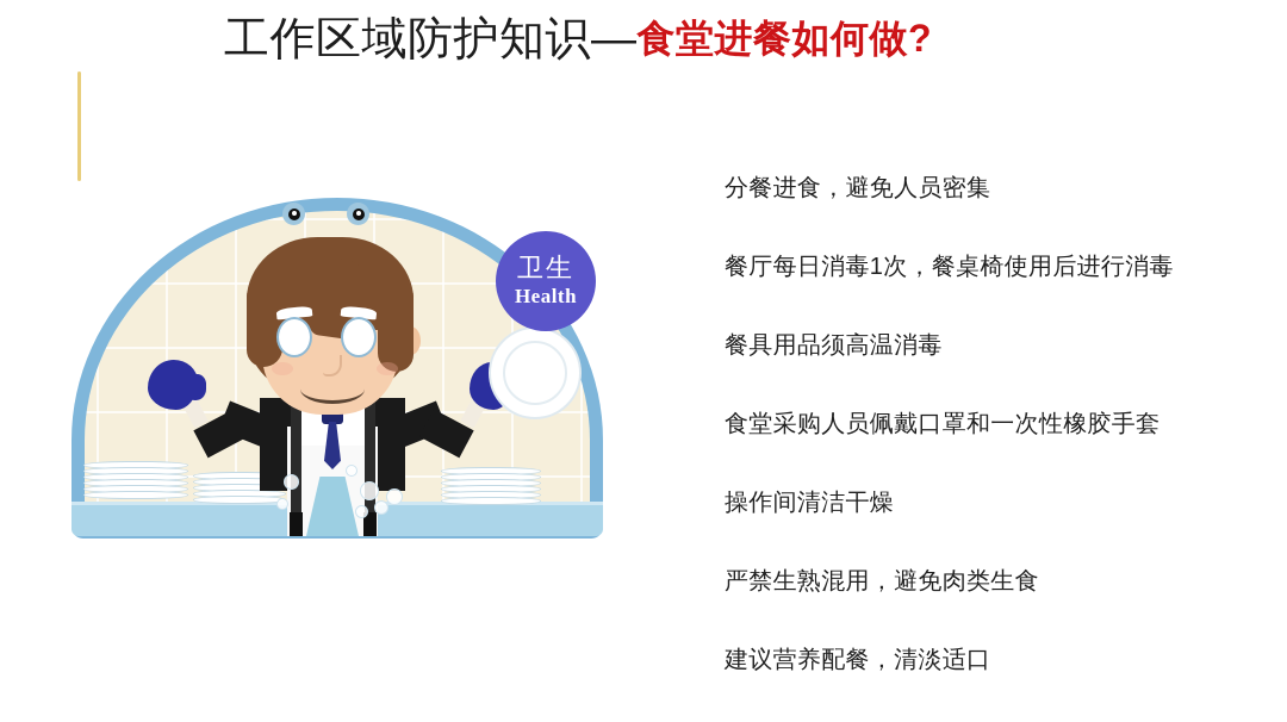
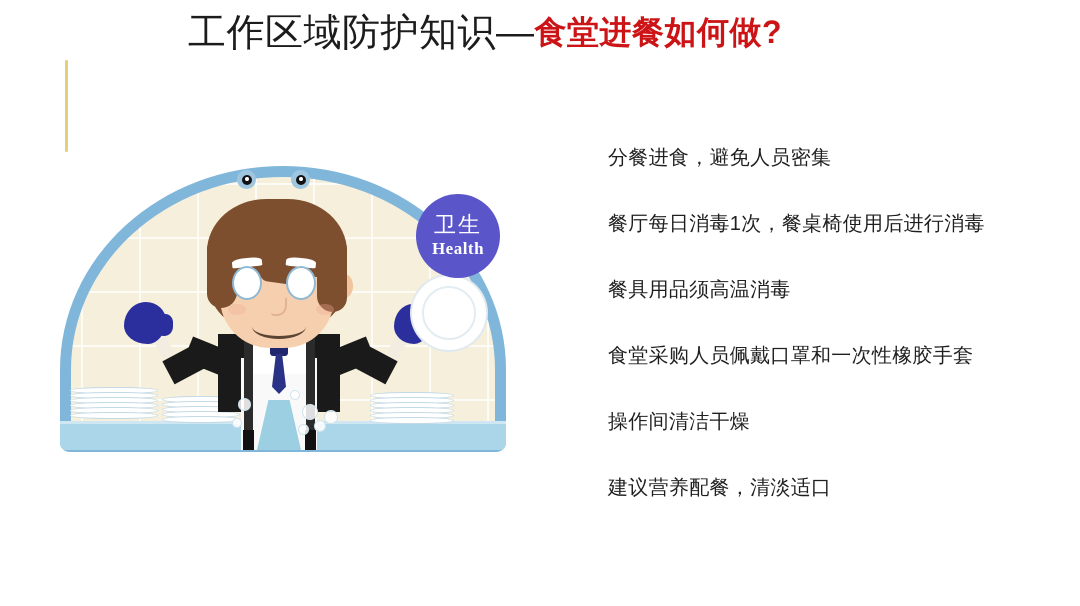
  工作区域防护知识—食堂进餐如何做?
  卫生
  Health
  分餐进食，避免人员密集
  餐厅每日消毒1次，餐桌椅使用后进行消毒
  餐具用品须高温消毒
  食堂采购人员佩戴口罩和一次性橡胶手套
  操作间清洁干燥
- 严禁生熟混用，避免肉类生食
  建议营养配餐，清淡适口
